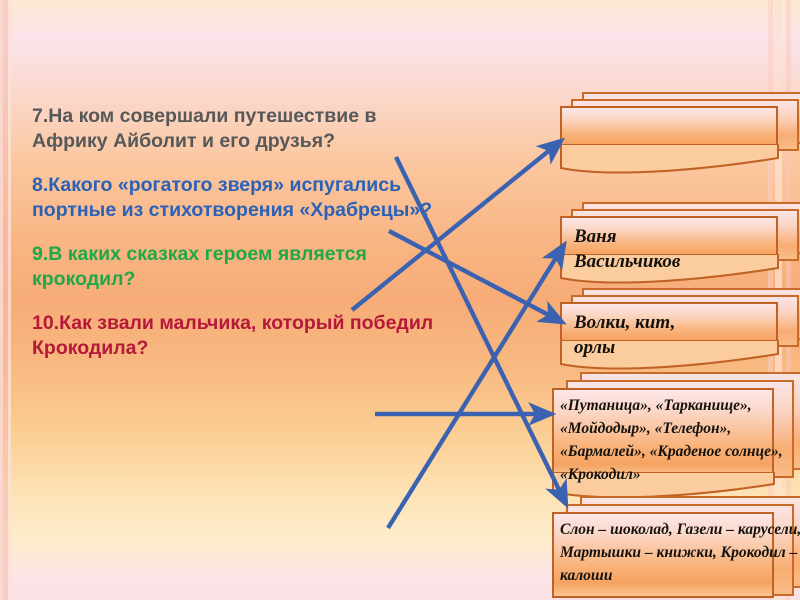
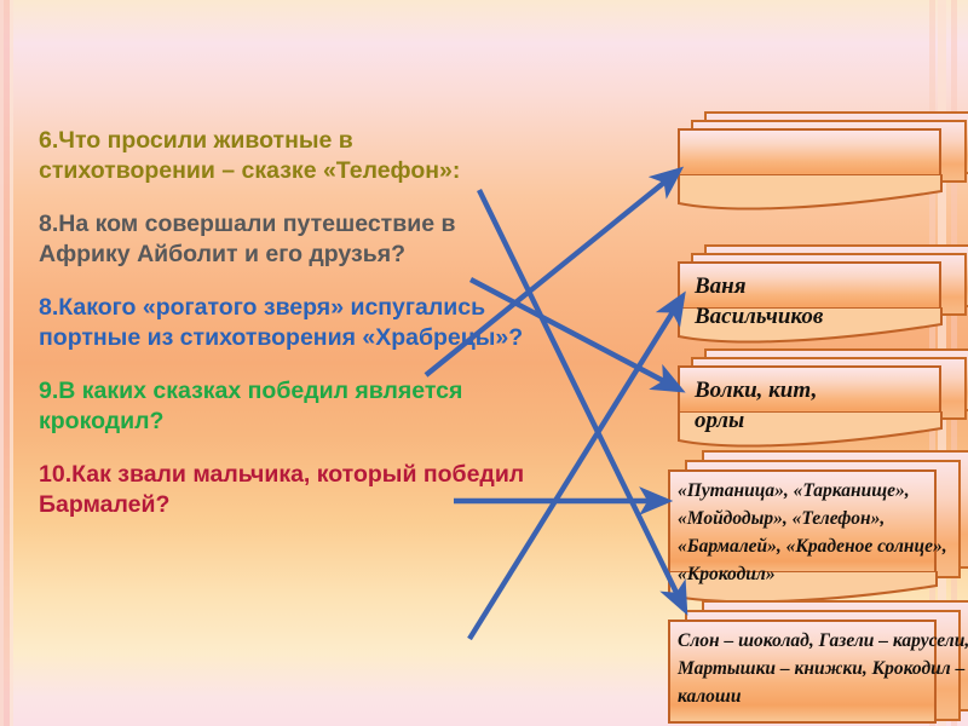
+ 6.Что просили животные в стихотворении – сказке «Телефон»:
- 7.На ком совершали путешествие в Африку Айболит и его друзья?
+ 8.На ком совершали путешествие в Африку Айболит и его друзья?
  8.Какого «рогатого зверя» испугались портные из стихотворения «Храбрецы»?
- 9.В каких сказках героем является крокодил?
+ 9.В каких сказках победил является крокодил?
- 10.Как звали мальчика, который победил Крокодила?
+ 10.Как звали мальчика, который победил Бармалей?
  Ваня
  Васильчиков
  Волки, кит,
  орлы
  «Путаница», «Тарканище», «Мойдодыр», «Телефон», «Бармалей», «Краденое солнце», «Крокодил»
  Слон – шоколад, Газели – карусели, Мартышки – книжки, Крокодил – калоши
